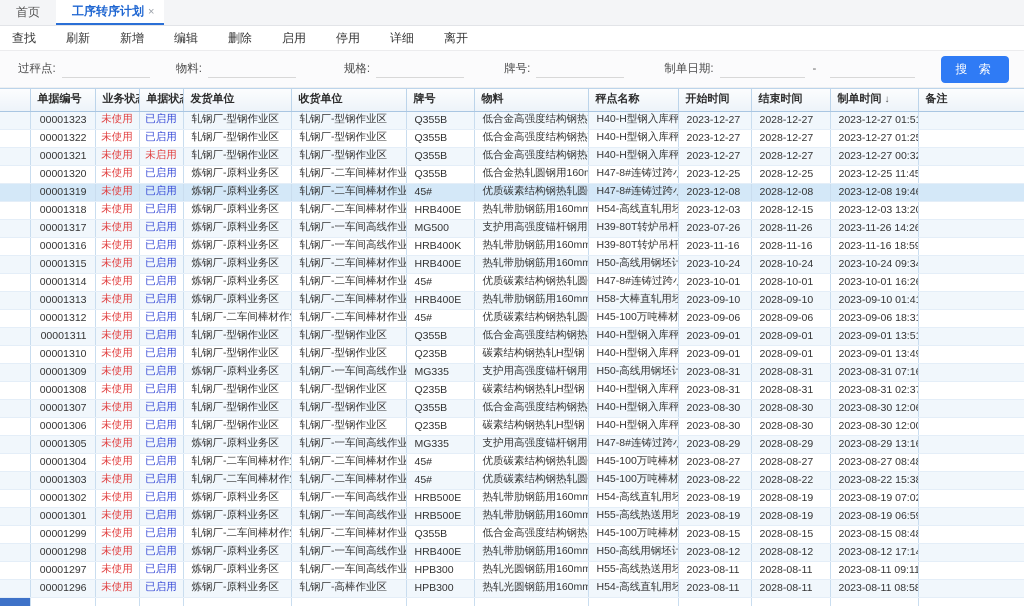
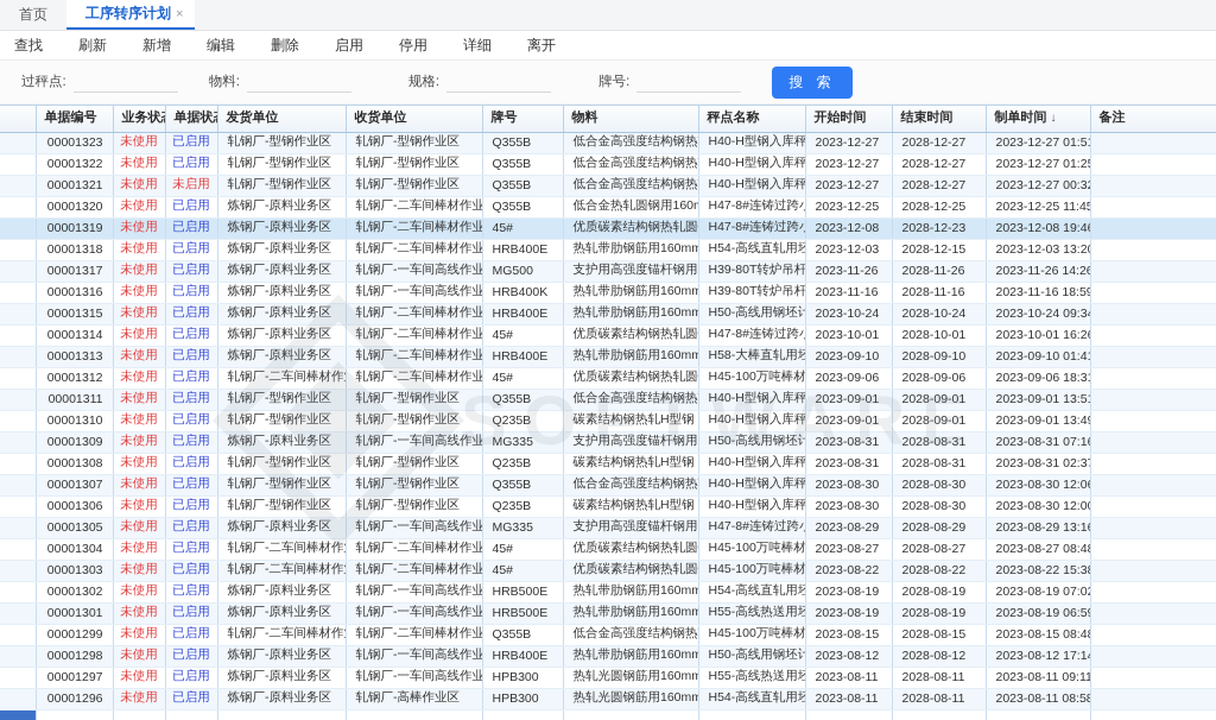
  首页
  工序转序计划
  ×
  查找
  刷新
  新增
  编辑
  删除
  启用
  停用
  详细
  离开
  过秤点:
  物料:
  规格:
  牌号:
- 制单日期:
- -
  搜 索
+ SOFTWARE
  	单据编号	业务状	单据状	发货单位	收货单位	牌号	物料	秤点名称	开始时间	结束时间	制单时间 ↓	备注
  	00001323	未使用	已启用	轧钢厂-型钢作业区	轧钢厂-型钢作业区	Q355B	低合金高强度结构钢热	H40-H型钢入库秤	2023-12-27	2028-12-27	2023-12-27 01:5
  	00001322	未使用	已启用	轧钢厂-型钢作业区	轧钢厂-型钢作业区	Q355B	低合金高强度结构钢热	H40-H型钢入库秤	2023-12-27	2028-12-27	2023-12-27 01:2
  	00001321	未使用	未启用	轧钢厂-型钢作业区	轧钢厂-型钢作业区	Q355B	低合金高强度结构钢热	H40-H型钢入库秤	2023-12-27	2028-12-27	2023-12-27 00:3
  	00001320	未使用	已启用	炼钢厂-原料业务区	轧钢厂-二车间棒材作业	Q355B	低合金热轧圆钢用160	H47-8#连铸过跨	2023-12-25	2028-12-25	2023-12-25 11:4
- 	00001319	未使用	已启用	炼钢厂-原料业务区	轧钢厂-二车间棒材作业	45#	优质碳素结构钢热轧圆	H47-8#连铸过跨	2023-12-08	2028-12-08	2023-12-08 19:4
+ 	00001319	未使用	已启用	炼钢厂-原料业务区	轧钢厂-二车间棒材作业	45#	优质碳素结构钢热轧圆	H47-8#连铸过跨	2023-12-08	2028-12-23	2023-12-08 19:4
  	00001318	未使用	已启用	炼钢厂-原料业务区	轧钢厂-二车间棒材作业	HRB400E	热轧带肋钢筋用160mm	H54-高线直轧用坯	2023-12-03	2028-12-15	2023-12-03 13:2
- 	00001317	未使用	已启用	炼钢厂-原料业务区	轧钢厂-一车间高线作业	MG500	支护用高强度锚杆钢用	H39-80T转炉吊杆	2023-07-26	2028-11-26	2023-11-26 14:2
+ 	00001317	未使用	已启用	炼钢厂-原料业务区	轧钢厂-一车间高线作业	MG500	支护用高强度锚杆钢用	H39-80T转炉吊杆	2023-11-26	2028-11-26	2023-11-26 14:2
  	00001316	未使用	已启用	炼钢厂-原料业务区	轧钢厂-一车间高线作业	HRB400K	热轧带肋钢筋用160mm	H39-80T转炉吊杆	2023-11-16	2028-11-16	2023-11-16 18:5
  	00001315	未使用	已启用	炼钢厂-原料业务区	轧钢厂-二车间棒材作业	HRB400E	热轧带肋钢筋用160mm	H50-高线用钢坯计	2023-10-24	2028-10-24	2023-10-24 09:3
  	00001314	未使用	已启用	炼钢厂-原料业务区	轧钢厂-二车间棒材作业	45#	优质碳素结构钢热轧圆	H47-8#连铸过跨	2023-10-01	2028-10-01	2023-10-01 16:2
  	00001313	未使用	已启用	炼钢厂-原料业务区	轧钢厂-二车间棒材作业	HRB400E	热轧带肋钢筋用160mm	H58-大棒直轧用坯	2023-09-10	2028-09-10	2023-09-10 01:4
  	00001312	未使用	已启用	轧钢厂-二车间棒材作	轧钢厂-二车间棒材作业	45#	优质碳素结构钢热轧圆	H45-100万吨棒材	2023-09-06	2028-09-06	2023-09-06 18:3
  	00001311	未使用	已启用	轧钢厂-型钢作业区	轧钢厂-型钢作业区	Q355B	低合金高强度结构钢热	H40-H型钢入库秤	2023-09-01	2028-09-01	2023-09-01 13:5
  	00001310	未使用	已启用	轧钢厂-型钢作业区	轧钢厂-型钢作业区	Q235B	碳素结构钢热轧H型钢	H40-H型钢入库秤	2023-09-01	2028-09-01	2023-09-01 13:4
  	00001309	未使用	已启用	炼钢厂-原料业务区	轧钢厂-一车间高线作业	MG335	支护用高强度锚杆钢用	H50-高线用钢坯计	2023-08-31	2028-08-31	2023-08-31 07:1
  	00001308	未使用	已启用	轧钢厂-型钢作业区	轧钢厂-型钢作业区	Q235B	碳素结构钢热轧H型钢	H40-H型钢入库秤	2023-08-31	2028-08-31	2023-08-31 02:3
  	00001307	未使用	已启用	轧钢厂-型钢作业区	轧钢厂-型钢作业区	Q355B	低合金高强度结构钢热	H40-H型钢入库秤	2023-08-30	2028-08-30	2023-08-30 12:0
  	00001306	未使用	已启用	轧钢厂-型钢作业区	轧钢厂-型钢作业区	Q235B	碳素结构钢热轧H型钢	H40-H型钢入库秤	2023-08-30	2028-08-30	2023-08-30 12:0
  	00001305	未使用	已启用	炼钢厂-原料业务区	轧钢厂-一车间高线作业	MG335	支护用高强度锚杆钢用	H47-8#连铸过跨	2023-08-29	2028-08-29	2023-08-29 13:1
  	00001304	未使用	已启用	轧钢厂-二车间棒材作	轧钢厂-二车间棒材作业	45#	优质碳素结构钢热轧圆	H45-100万吨棒材	2023-08-27	2028-08-27	2023-08-27 08:4
  	00001303	未使用	已启用	轧钢厂-二车间棒材作	轧钢厂-二车间棒材作业	45#	优质碳素结构钢热轧圆	H45-100万吨棒材	2023-08-22	2028-08-22	2023-08-22 15:3
  	00001302	未使用	已启用	炼钢厂-原料业务区	轧钢厂-一车间高线作业	HRB500E	热轧带肋钢筋用160mm	H54-高线直轧用坯	2023-08-19	2028-08-19	2023-08-19 07:0
  	00001301	未使用	已启用	炼钢厂-原料业务区	轧钢厂-一车间高线作业	HRB500E	热轧带肋钢筋用160mm	H55-高线热送用坯	2023-08-19	2028-08-19	2023-08-19 06:5
  	00001299	未使用	已启用	轧钢厂-二车间棒材作	轧钢厂-二车间棒材作业	Q355B	低合金高强度结构钢热	H45-100万吨棒材	2023-08-15	2028-08-15	2023-08-15 08:4
  	00001298	未使用	已启用	炼钢厂-原料业务区	轧钢厂-一车间高线作业	HRB400E	热轧带肋钢筋用160mm	H50-高线用钢坯计	2023-08-12	2028-08-12	2023-08-12 17:1
  	00001297	未使用	已启用	炼钢厂-原料业务区	轧钢厂-一车间高线作业	HPB300	热轧光圆钢筋用160mm	H55-高线热送用坯	2023-08-11	2028-08-11	2023-08-11 09:11
  	00001296	未使用	已启用	炼钢厂-原料业务区	轧钢厂-高棒作业区	HPB300	热轧光圆钢筋用160mm	H54-高线直轧用坯	2023-08-11	2028-08-11	2023-08-11 08:5
